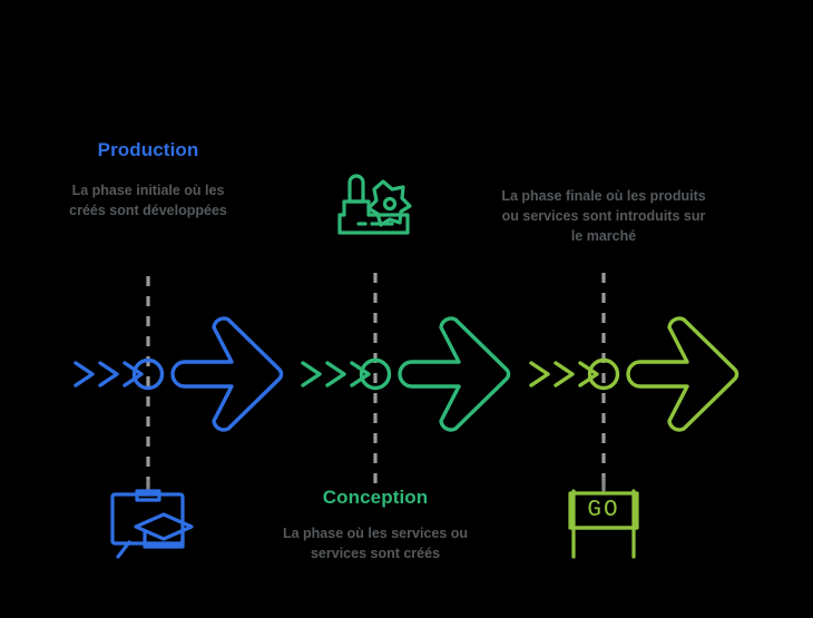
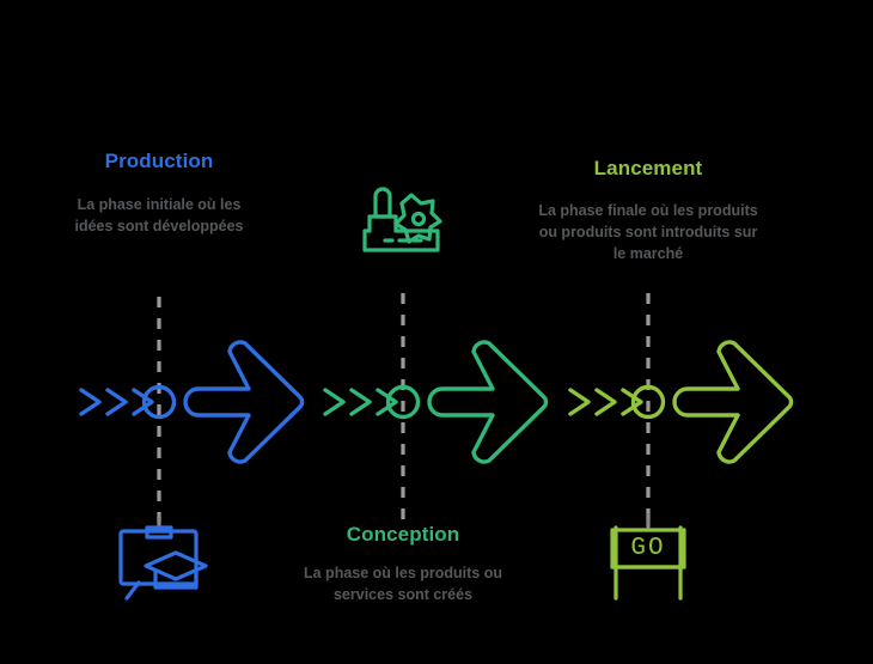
  GO
  Production
- La phase initiale où les créés sont développées
+ La phase initiale où les idées sont développées
  Conception
- La phase où les services ou services sont créés
+ La phase où les produits ou services sont créés
+ Lancement
- La phase finale où les produits ou services sont introduits sur le marché
+ La phase finale où les produits ou produits sont introduits sur le marché
